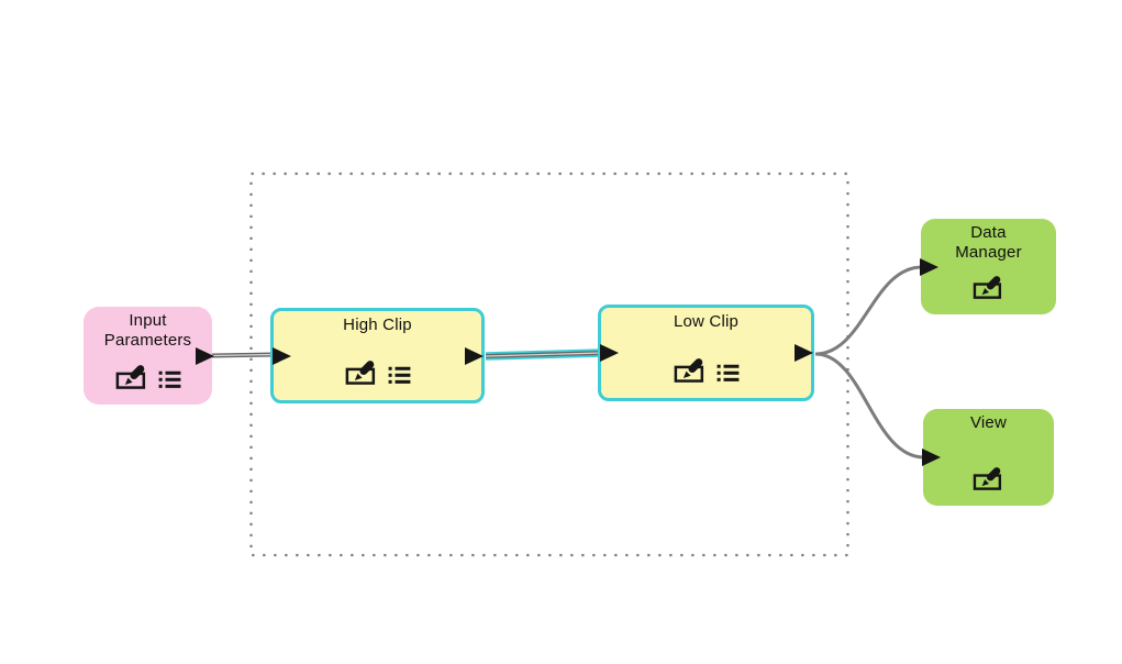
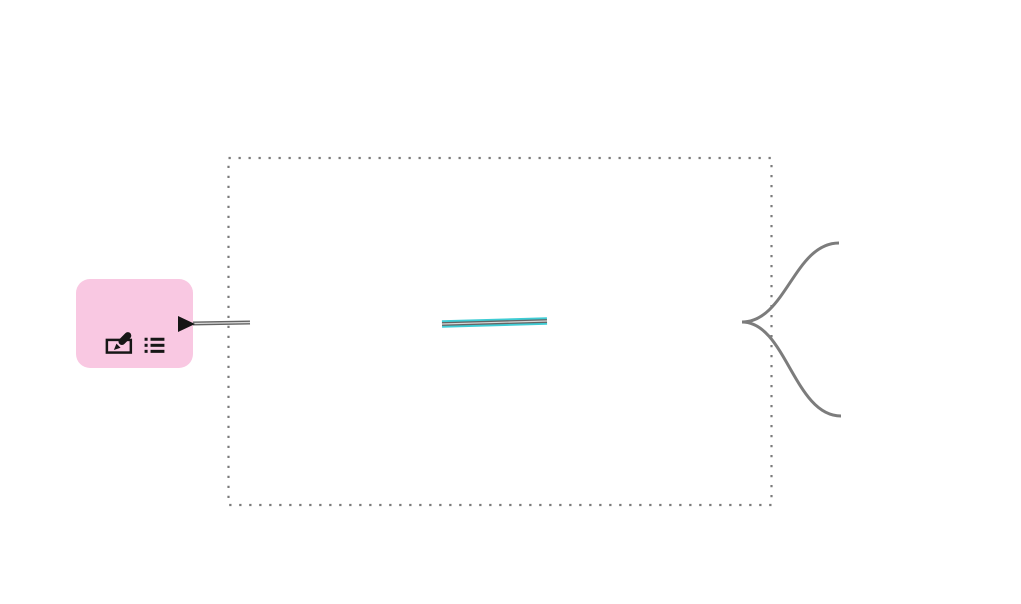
- Input
- Parameters
- High Clip
- Low Clip
- Data
- Manager
- View
